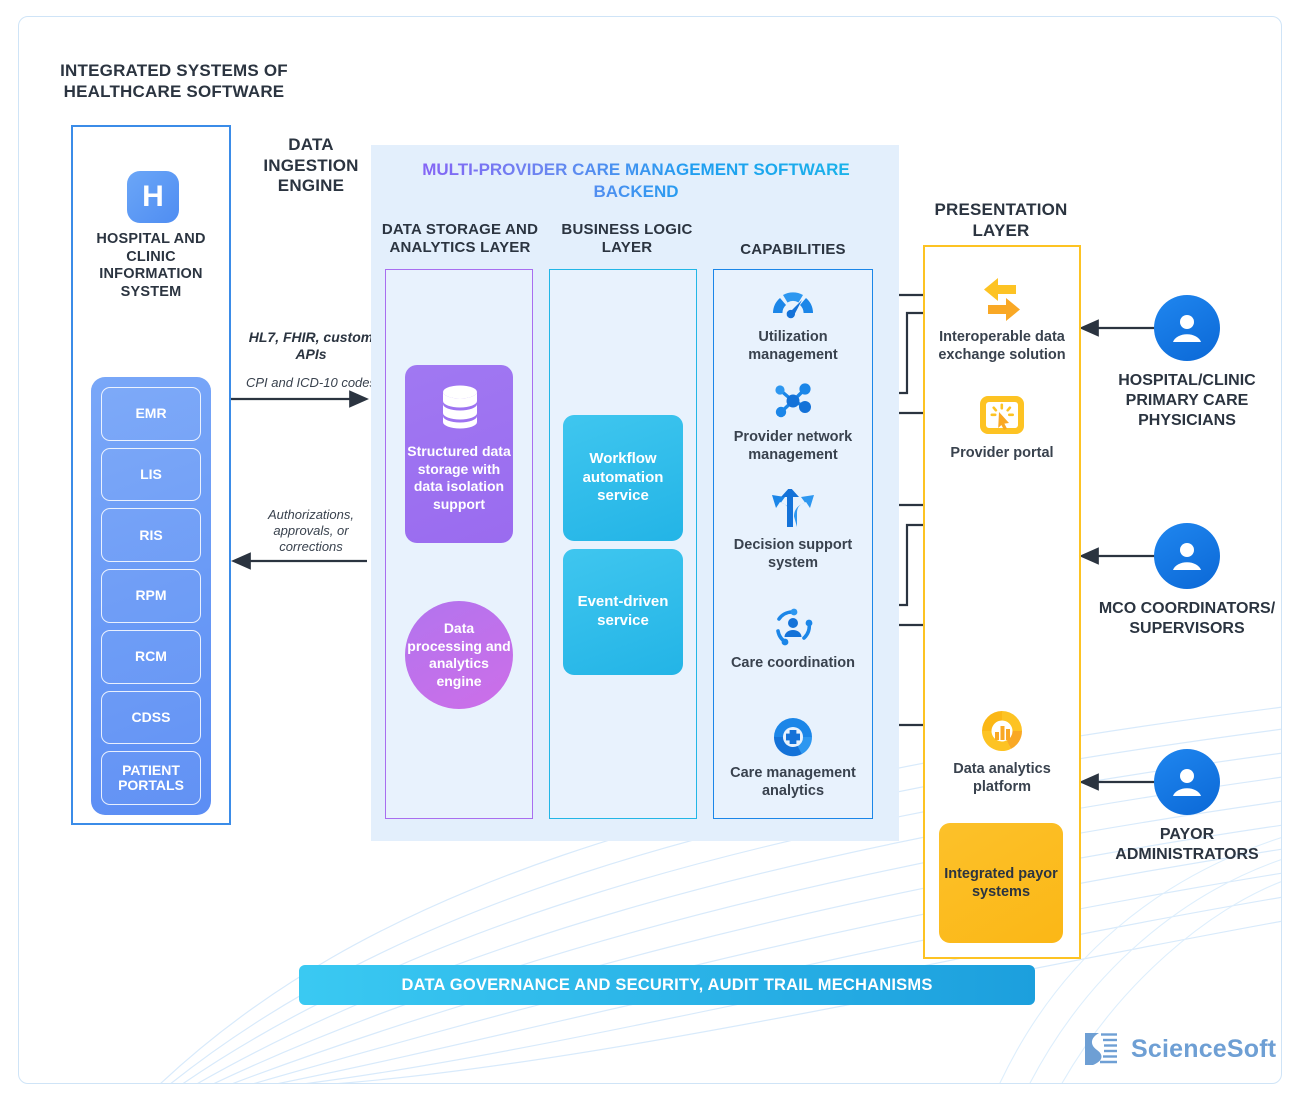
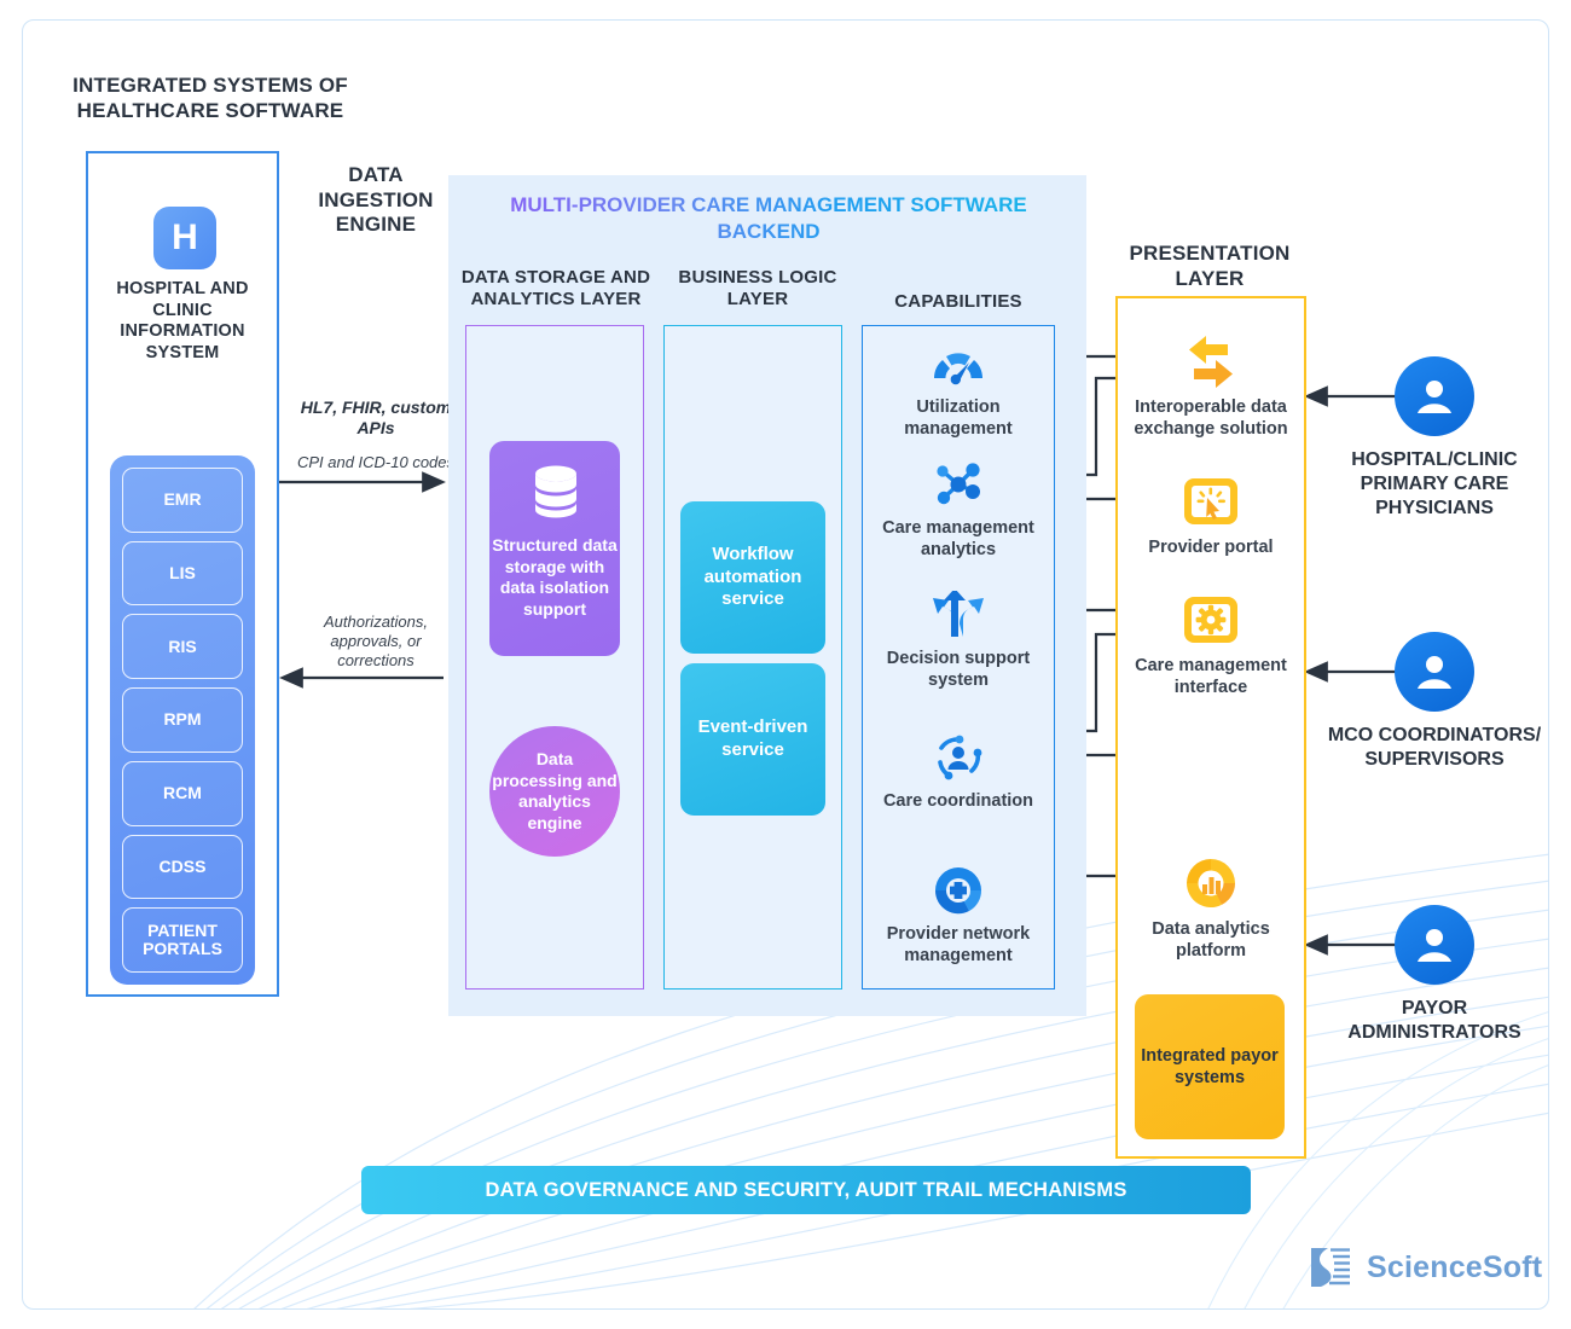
  INTEGRATED SYSTEMS OF HEALTHCARE SOFTWARE
  H
  HOSPITAL AND CLINIC INFORMATION SYSTEM
  EMR
  LIS
  RIS
  RPM
  RCM
  CDSS
  PATIENT PORTALS
  DATA INGESTION ENGINE
  HL7, FHIR, custom APIs
  CPI and ICD-10 code
  Authorizations, approvals, or corrections
  MULTI-PROVIDER CARE MANAGEMENT SOFTWARE BACKEND
  DATA STORAGE AND ANALYTICS LAYER
  BUSINESS LOGIC LAYER
  CAPABILITIES
  Structured data storage with data isolation support
  Data processing and analytics engine
  Workflow automation service
  Event-driven service
  Utilization management
- Provider network management
+ Care management analytics
  Decision support system
  Care coordination
- Care management analytics
+ Provider network management
  PRESENTATION LAYER
  Interoperable data exchange solution
  Provider portal
+ Care management interface
  Data analytics platform
  Integrated payor systems
  HOSPITAL/CLINIC PRIMARY CARE PHYSICIANS
  MCO COORDINATORS/ SUPERVISORS
  PAYOR ADMINISTRATORS
  DATA GOVERNANCE AND SECURITY, AUDIT TRAIL MECHANISMS
  ScienceSoft
